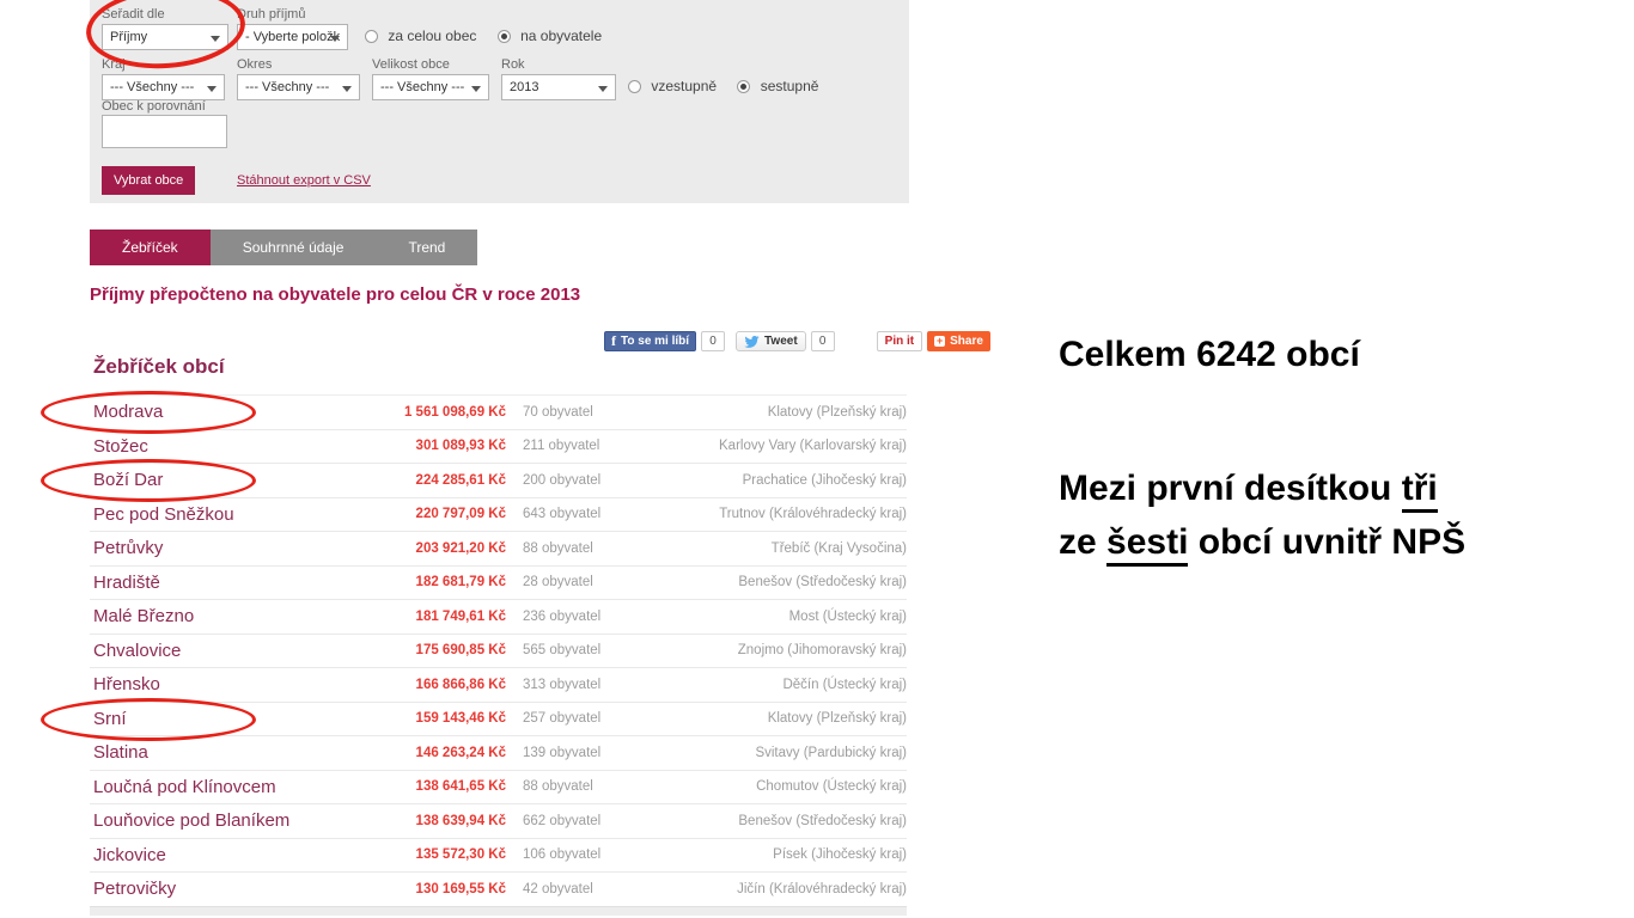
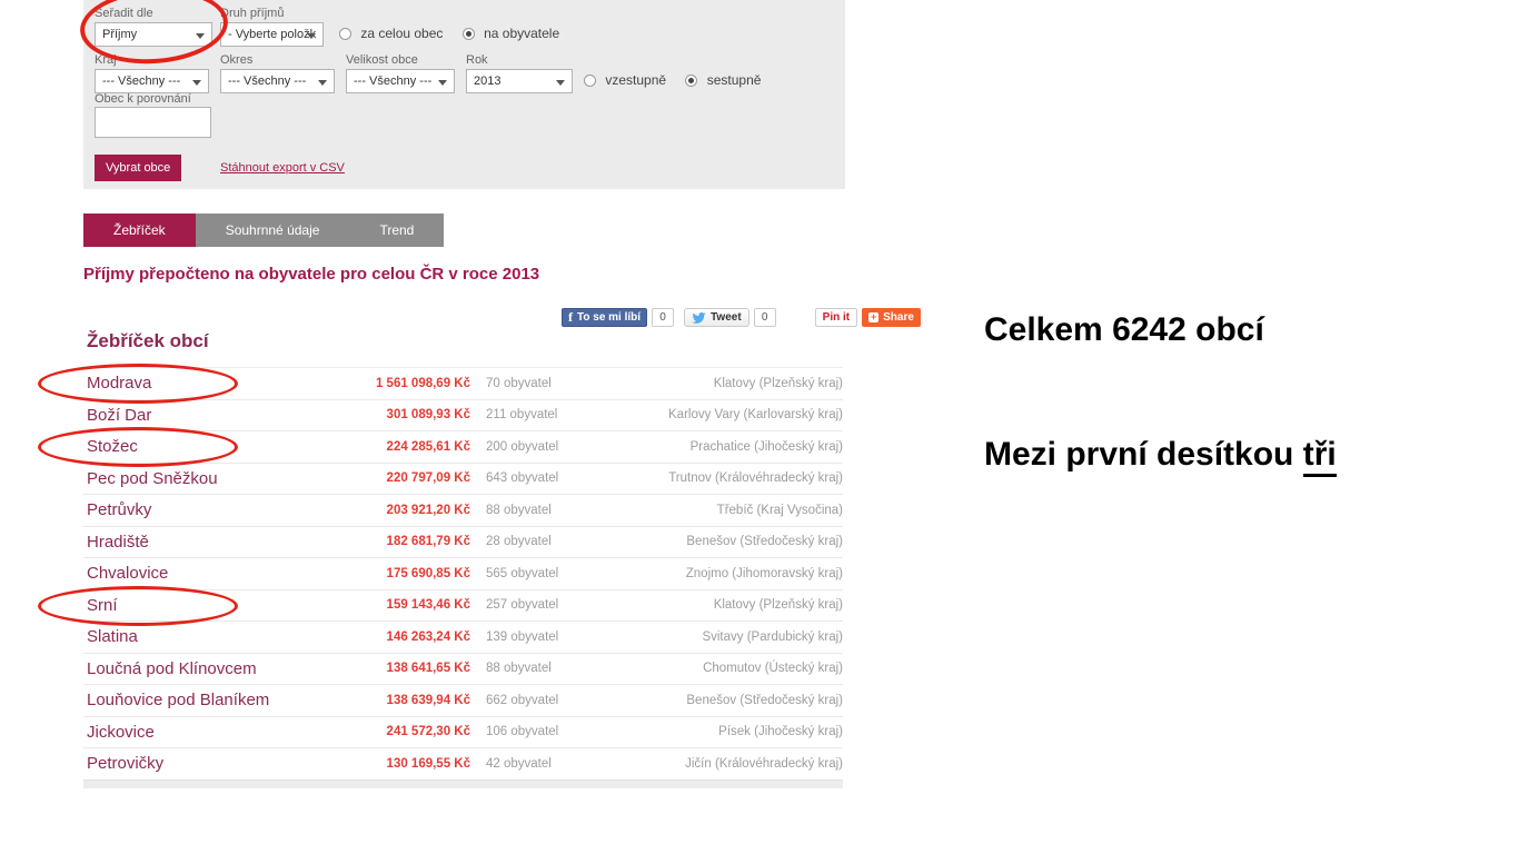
  Seřadit dle
  Druh příjmů
  Příjmy
  - Vyberte položk
  za celou obec na obyvatele
  Kraj
  Okres
  Velikost obce
  Rok
  --- Všechny ---
  --- Všechny ---
  --- Všechny ---
  2013
  vzestupně sestupně
  Obec k porovnání
  Vybrat obce
  Stáhnout export v CSV
  Žebříček
  Souhrnné údaje
  Trend
  Příjmy přepočteno na obyvatele pro celou ČR v roce 2013
  f
  To se mi líbí
  0
  Tweet
  0
  Pin it
  +
  Share
  Žebříček obcí
  Modrava
  1 561 098,69 Kč
  70 obyvatel
  Klatovy (Plzeňský kraj)
- Stožec
+ Boží Dar
  301 089,93 Kč
  211 obyvatel
  Karlovy Vary (Karlovarský kraj)
- Boží Dar
+ Stožec
  224 285,61 Kč
  200 obyvatel
  Prachatice (Jihočeský kraj)
  Pec pod Sněžkou
  220 797,09 Kč
  643 obyvatel
  Trutnov (Královéhradecký kraj)
  Petrůvky
  203 921,20 Kč
  88 obyvatel
  Třebíč (Kraj Vysočina)
  Hradiště
  182 681,79 Kč
  28 obyvatel
  Benešov (Středočeský kraj)
- Malé Březno
- 181 749,61 Kč
- 236 obyvatel
- Most (Ústecký kraj)
  Chvalovice
  175 690,85 Kč
  565 obyvatel
  Znojmo (Jihomoravský kraj)
- Hřensko
- 166 866,86 Kč
- 313 obyvatel
- Děčín (Ústecký kraj)
  Srní
  159 143,46 Kč
  257 obyvatel
  Klatovy (Plzeňský kraj)
  Slatina
  146 263,24 Kč
  139 obyvatel
  Svitavy (Pardubický kraj)
  Loučná pod Klínovcem
  138 641,65 Kč
  88 obyvatel
  Chomutov (Ústecký kraj)
  Louňovice pod Blaníkem
  138 639,94 Kč
  662 obyvatel
  Benešov (Středočeský kraj)
  Jickovice
- 135 572,30 Kč
+ 241 572,30 Kč
  106 obyvatel
  Písek (Jihočeský kraj)
  Petrovičky
  130 169,55 Kč
  42 obyvatel
  Jičín (Královéhradecký kraj)
  Celkem 6242 obcí
  Mezi první desítkou tři
- ze šesti obcí uvnitř NPŠ
